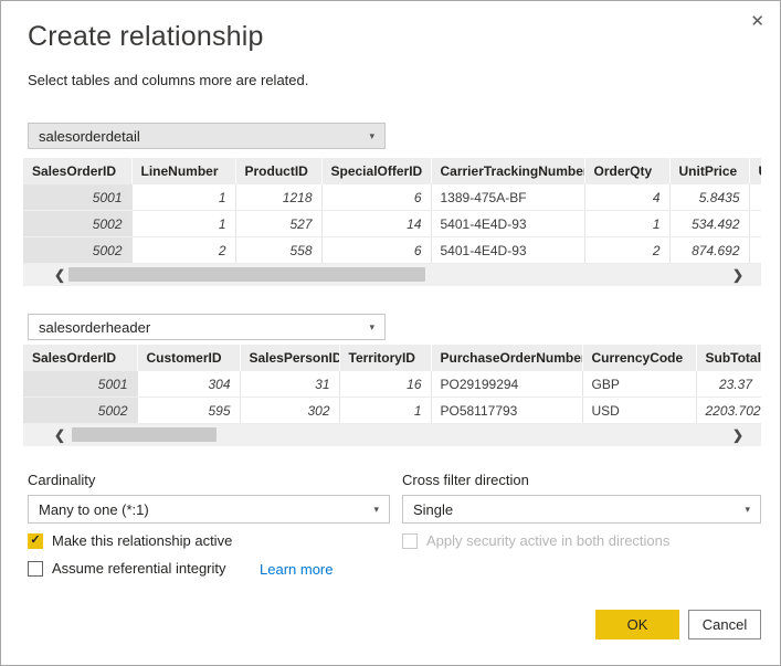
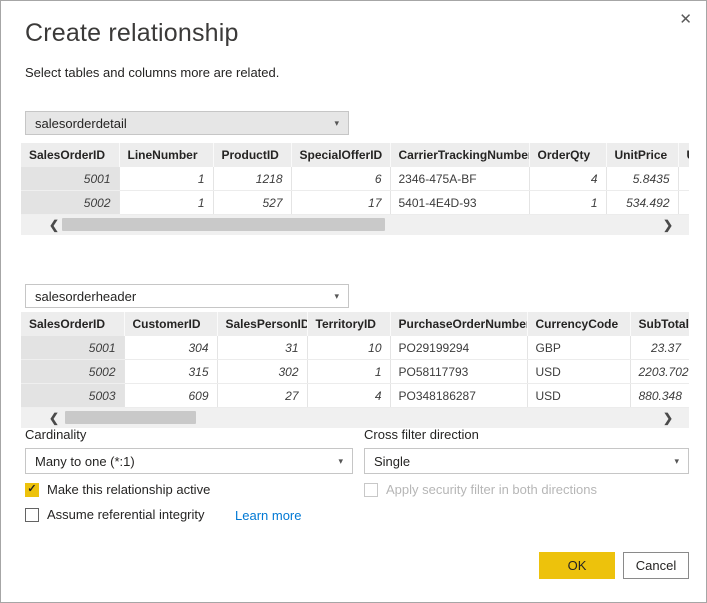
  ✕
  Create relationship
  Select tables and columns more are related.
  salesorderdetail
  ▾
  SalesOrderID	LineNumber	ProductID	SpecialOfferID	CarrierTrackingNumbe	OrderQty	UnitPrice
- 5001	1	1218	6	1389-475A-BF	4	5.8435
+ 5001	1	1218	6	2346-475A-BF	4	5.8435
- 5002	1	527	14	5401-4E4D-93	1	534.492
+ 5002	1	527	17	5401-4E4D-93	1	534.492
- 5002	2	558	6	5401-4E4D-93	2	874.692
  ❮
  ❯
  salesorderheader
  ▾
  SalesOrderID	CustomerID	SalesPersonID	TerritoryID	PurchaseOrderNumbe	CurrencyCode	SubTotal
- 5001	304	31	16	PO29199294	GBP	23.37
+ 5001	304	31	10	PO29199294	GBP	23.37
- 5002	595	302	1	PO58117793	USD	2203.702
+ 5002	315	302	1	PO58117793	USD	2203.702
+ 5003	609	27	4	PO348186287	USD	880.348
  ❮
  ❯
  Cardinality
  Cross filter direction
  Many to one (*:1)
  ▾
  Single
  ▾
  ✓
  Make this relationship active
- Apply security active in both directions
+ Apply security filter in both directions
  Assume referential integrity
  Learn more
  OK
  Cancel
